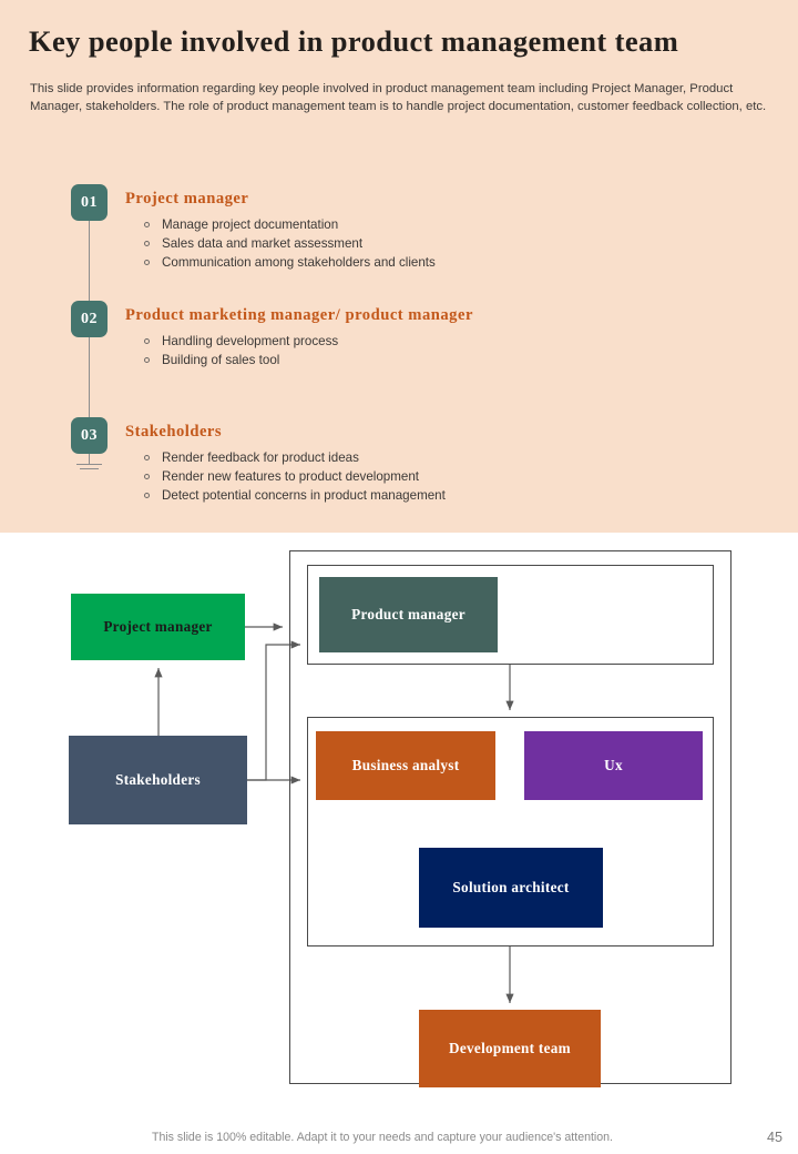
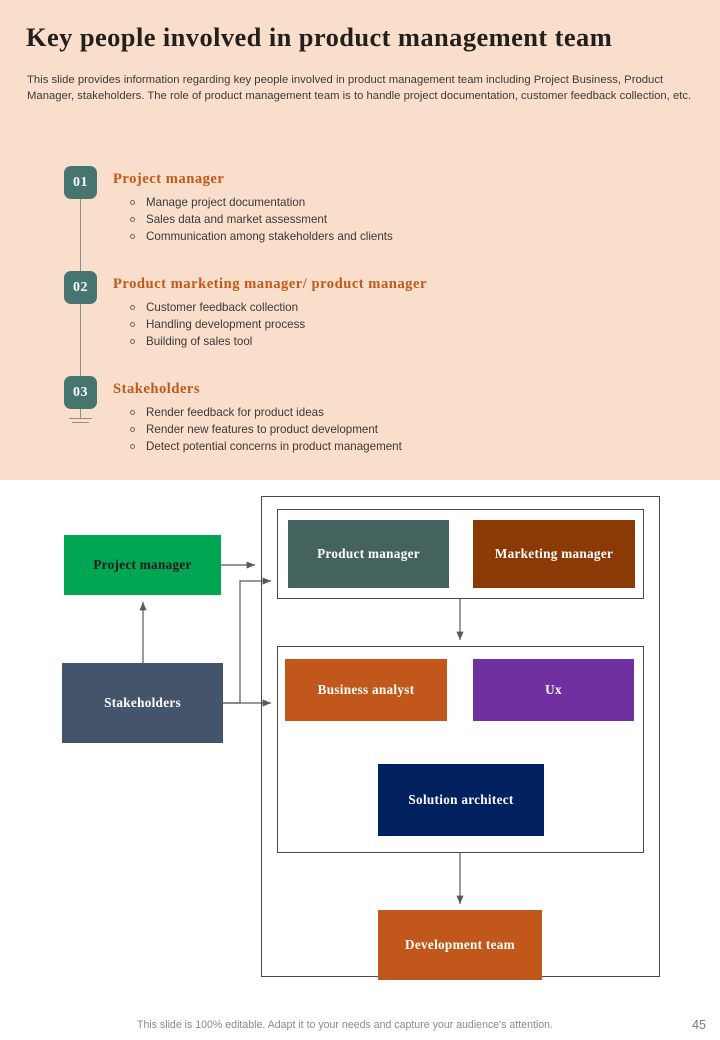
  Key people involved in product management team
- This slide provides information regarding key people involved in product management team including Project Manager, Product Manager, stakeholders. The role of product management team is to handle project documentation, customer feedback collection, etc.
+ This slide provides information regarding key people involved in product management team including Project Business, Product Manager, stakeholders. The role of product management team is to handle project documentation, customer feedback collection, etc.
  01
  Project manager
  Manage project documentation
  Sales data and market assessment
  Communication among stakeholders and clients
  02
  Product marketing manager/ product manager
+ Customer feedback collection
  Handling development process
  Building of sales tool
  03
  Stakeholders
  Render feedback for product ideas
  Render new features to product development
  Detect potential concerns in product management
  Project manager
  Stakeholders
  Product manager
+ Marketing manager
  Business analyst
  Ux
  Solution architect
  Development team
  This slide is 100% editable. Adapt it to your needs and capture your audience's attention.
  45
